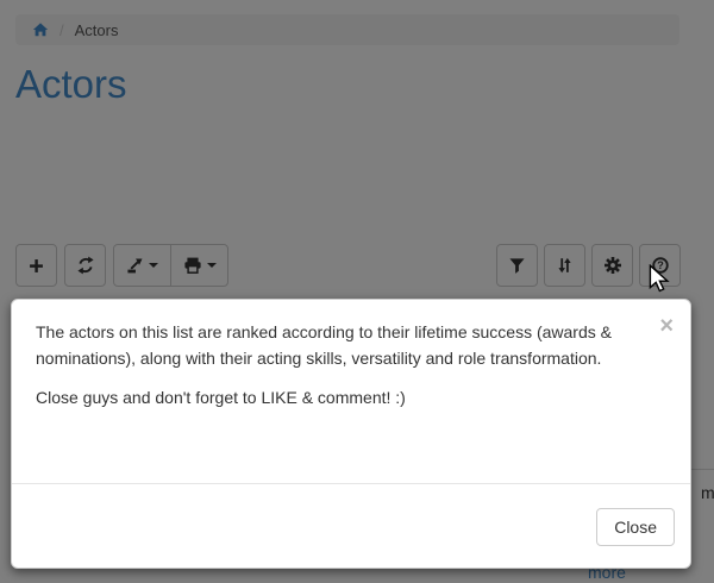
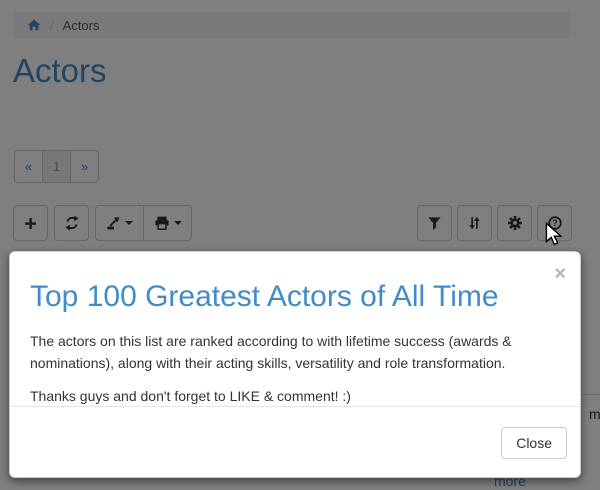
  Actors
  Actors
+ «
+ 1
+ »
  ?
  m
  more
  ×
+ Top 100 Greatest Actors of All Time
- The actors on this list are ranked according to their lifetime success (awards & nominations), along with their acting skills, versatility and role transformation.
+ The actors on this list are ranked according to with lifetime success (awards & nominations), along with their acting skills, versatility and role transformation.
- Close guys and don't forget to LIKE & comment! :)
+ Thanks guys and don't forget to LIKE & comment! :)
  Close
